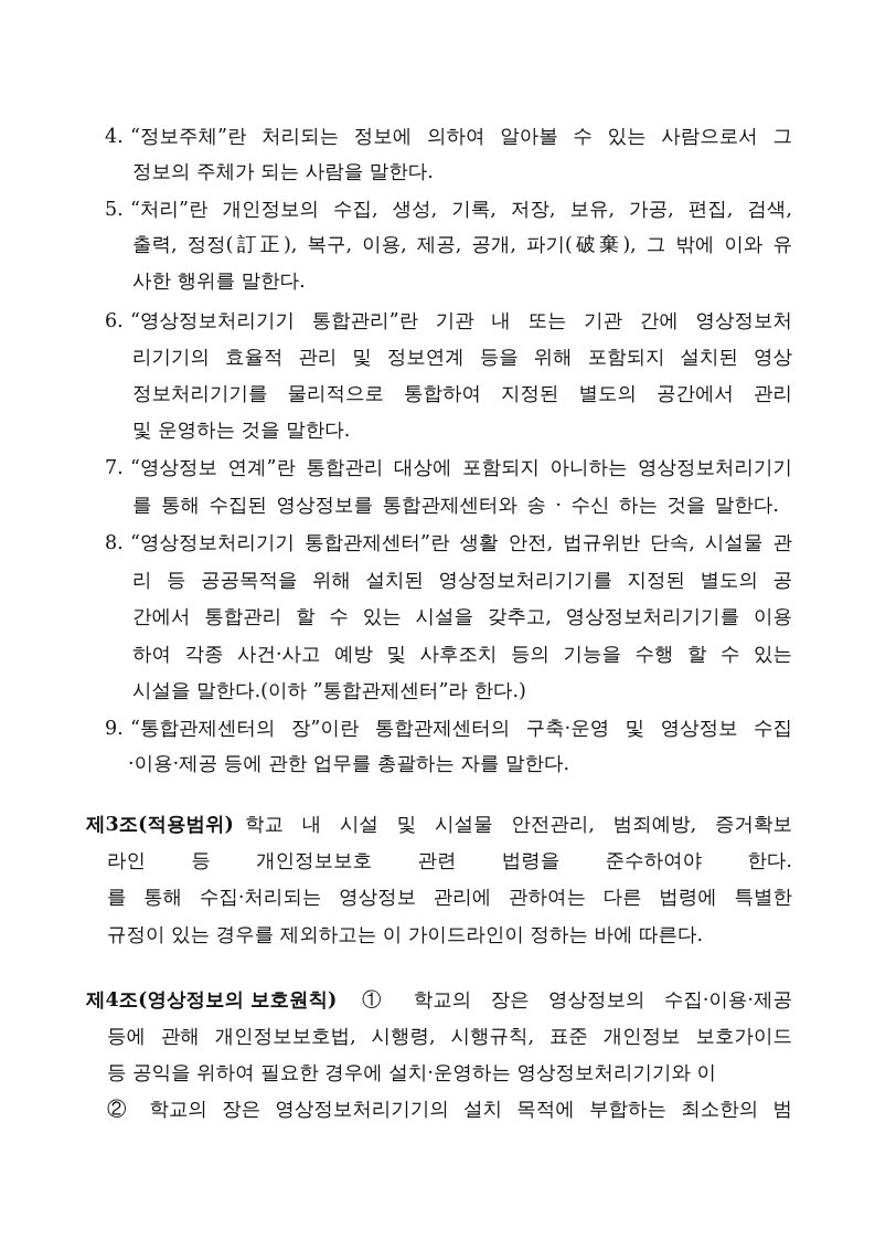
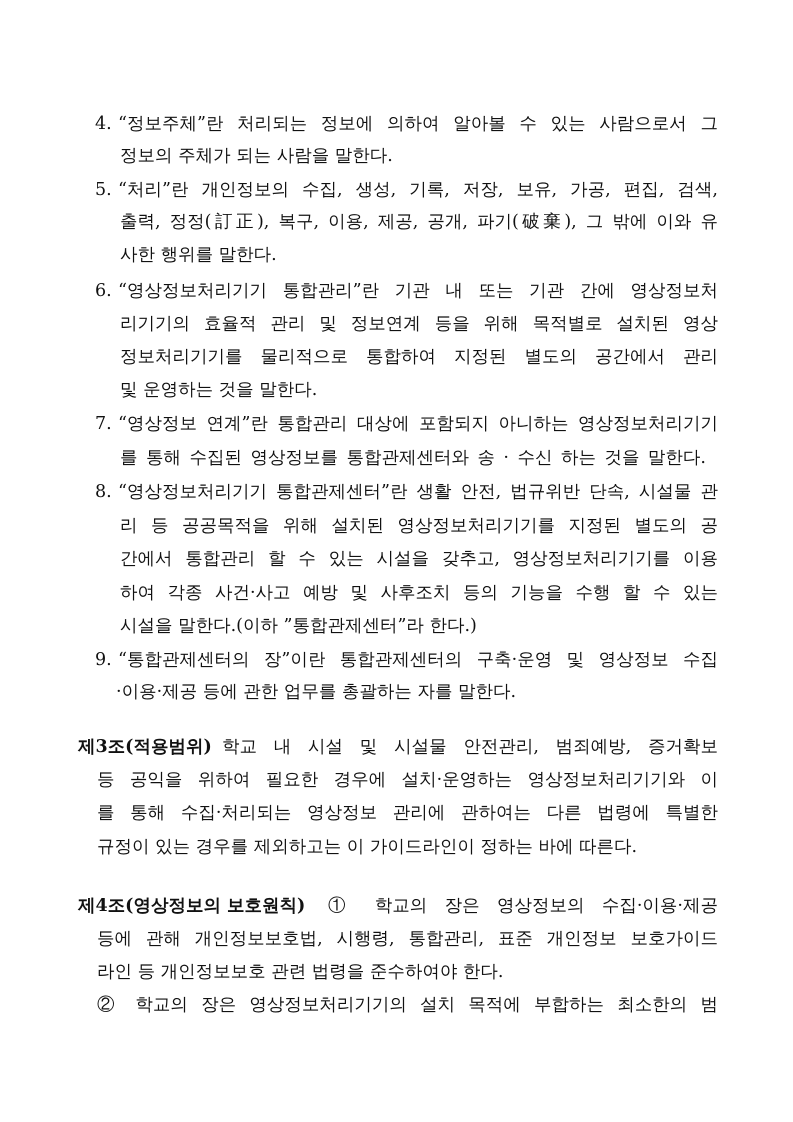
  4.
  “정보주체”란 처리되는 정보에 의하여 알아볼 수 있는 사람으로서 그
  정보의 주체가 되는 사람을 말한다.
  5.
  “처리”란 개인정보의 수집, 생성, 기록, 저장, 보유, 가공, 편집, 검색,
  출력, 정정(訂正), 복구, 이용, 제공, 공개, 파기(破棄), 그 밖에 이와 유
  사한 행위를 말한다.
  6.
  “영상정보처리기기 통합관리”란 기관 내 또는 기관 간에 영상정보처
- 리기기의 효율적 관리 및 정보연계 등을 위해 포함되지 설치된 영상
+ 리기기의 효율적 관리 및 정보연계 등을 위해 목적별로 설치된 영상
  정보처리기기를 물리적으로 통합하여 지정된 별도의 공간에서 관리
  및 운영하는 것을 말한다.
  7.
  “영상정보 연계”란 통합관리 대상에 포함되지 아니하는 영상정보처리기기
  를 통해 수집된 영상정보를 통합관제센터와 송 · 수신 하는 것을 말한다.
  8.
  “영상정보처리기기 통합관제센터”란 생활 안전, 법규위반 단속, 시설물 관
  리 등 공공목적을 위해 설치된 영상정보처리기기를 지정된 별도의 공
  간에서 통합관리 할 수 있는 시설을 갖추고, 영상정보처리기기를 이용
  하여 각종 사건·사고 예방 및 사후조치 등의 기능을 수행 할 수 있는
  시설을 말한다.(이하 ”통합관제센터”라 한다.)
  9.
  “통합관제센터의 장”이란 통합관제센터의 구축·운영 및 영상정보 수집
  ·이용·제공 등에 관한 업무를 총괄하는 자를 말한다.
  제3조(적용범위)
  학교 내 시설 및 시설물 안전관리, 범죄예방, 증거확보
- 라인 등 개인정보보호 관련 법령을 준수하여야 한다.
+ 등 공익을 위하여 필요한 경우에 설치·운영하는 영상정보처리기기와 이
  를 통해 수집·처리되는 영상정보 관리에 관하여는 다른 법령에 특별한
  규정이 있는 경우를 제외하고는 이 가이드라인이 정하는 바에 따른다.
  제4조(영상정보의 보호원칙)
  ① 학교의 장은 영상정보의 수집·이용·제공
- 등에 관해 개인정보보호법, 시행령, 시행규칙, 표준 개인정보 보호가이드
+ 등에 관해 개인정보보호법, 시행령, 통합관리, 표준 개인정보 보호가이드
- 등 공익을 위하여 필요한 경우에 설치·운영하는 영상정보처리기기와 이
+ 라인 등 개인정보보호 관련 법령을 준수하여야 한다.
  ② 학교의 장은 영상정보처리기기의 설치 목적에 부합하는 최소한의 범
